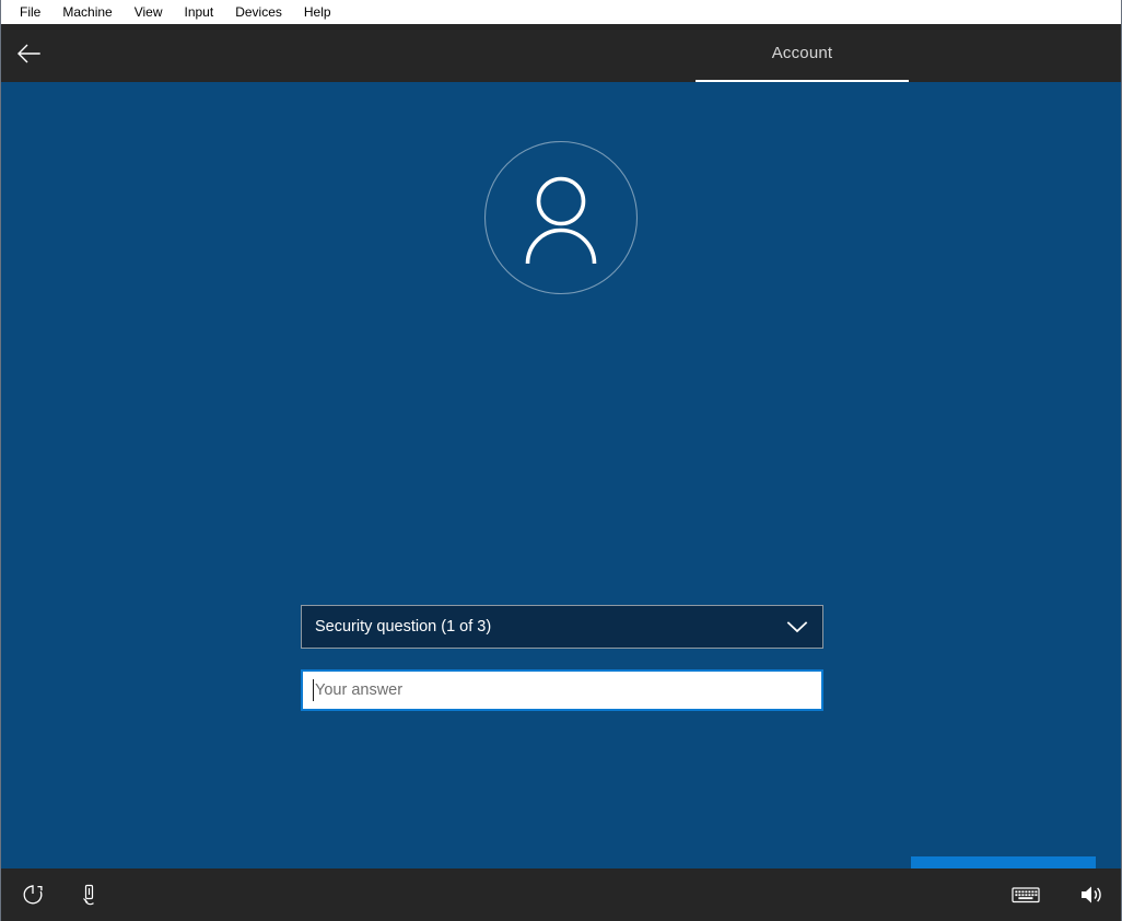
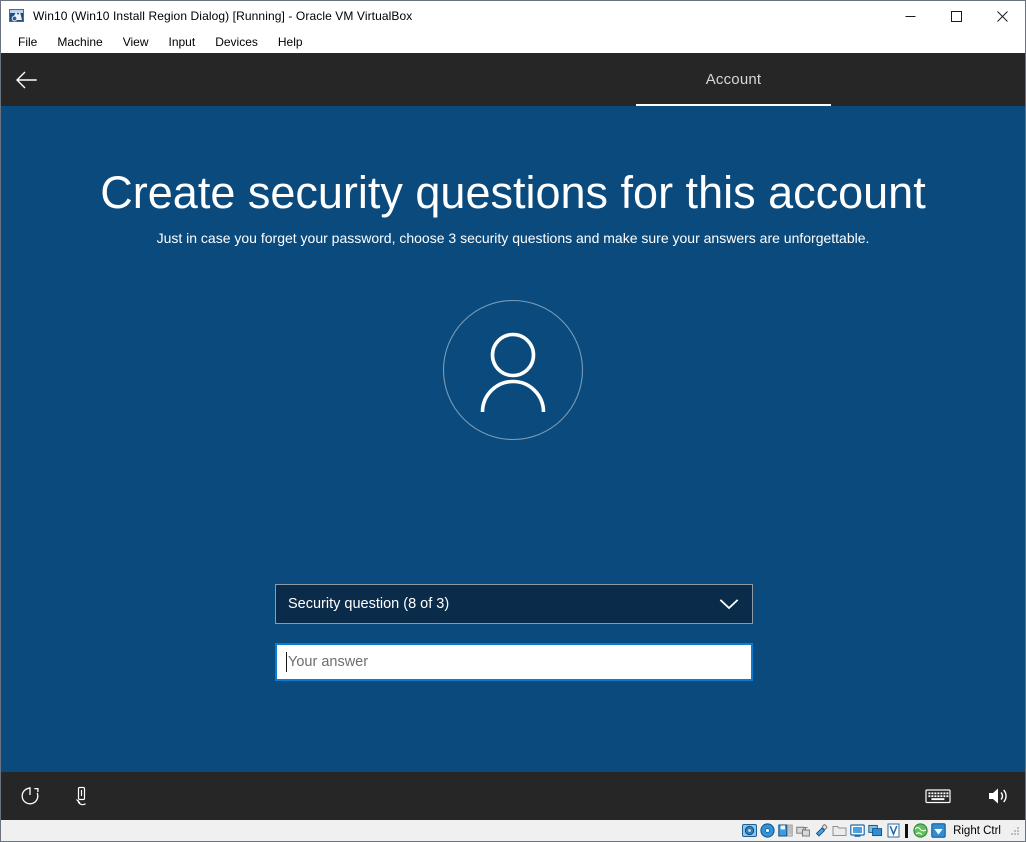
+ Win10 (Win10 Install Region Dialog) [Running] - Oracle VM VirtualBox
  File
  Machine
  View
  Input
  Devices
  Help
  Account
+ Create security questions for this account
+ Just in case you forget your password, choose 3 security questions and make sure your answers are unforgettable.
- Security question (1 of 3)
+ Security question (8 of 3)
  Your answer
+ Right Ctrl
